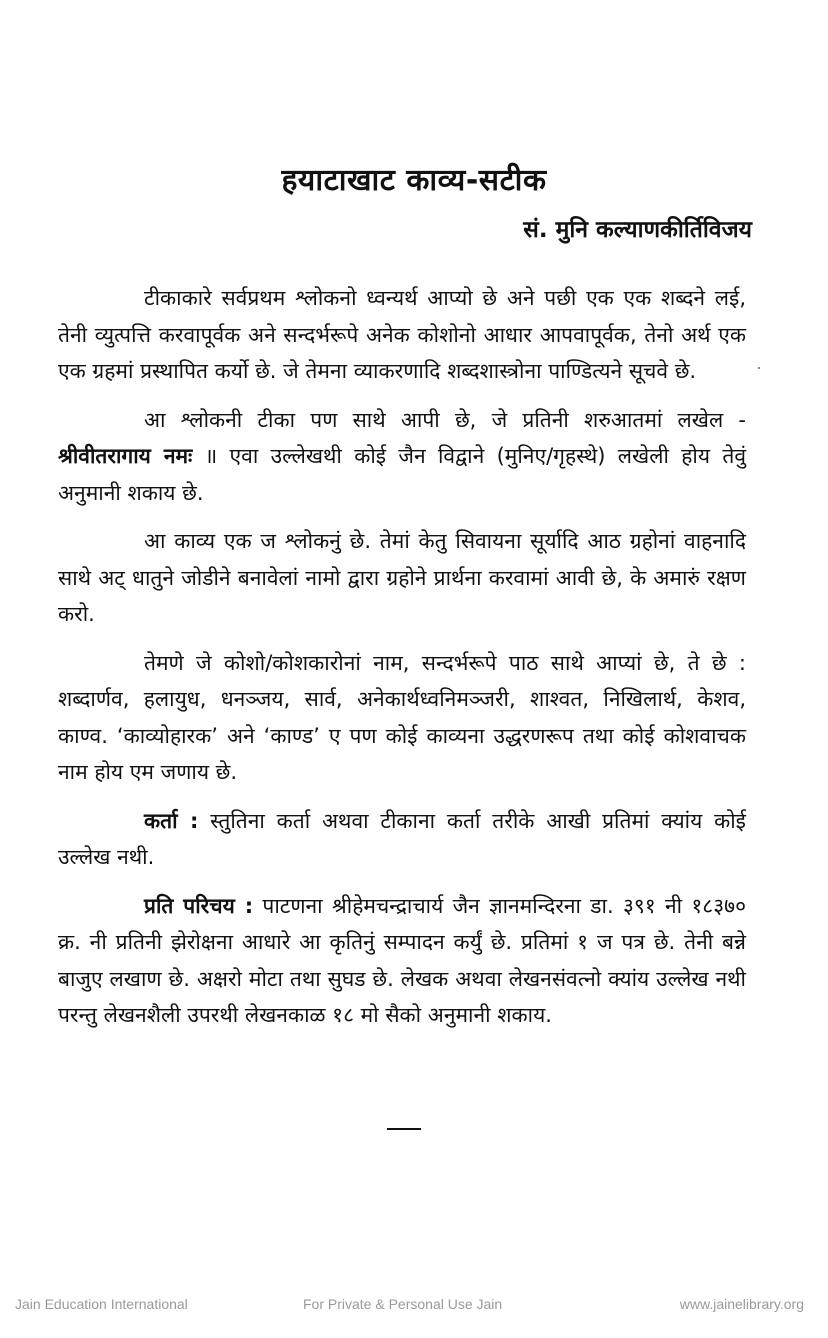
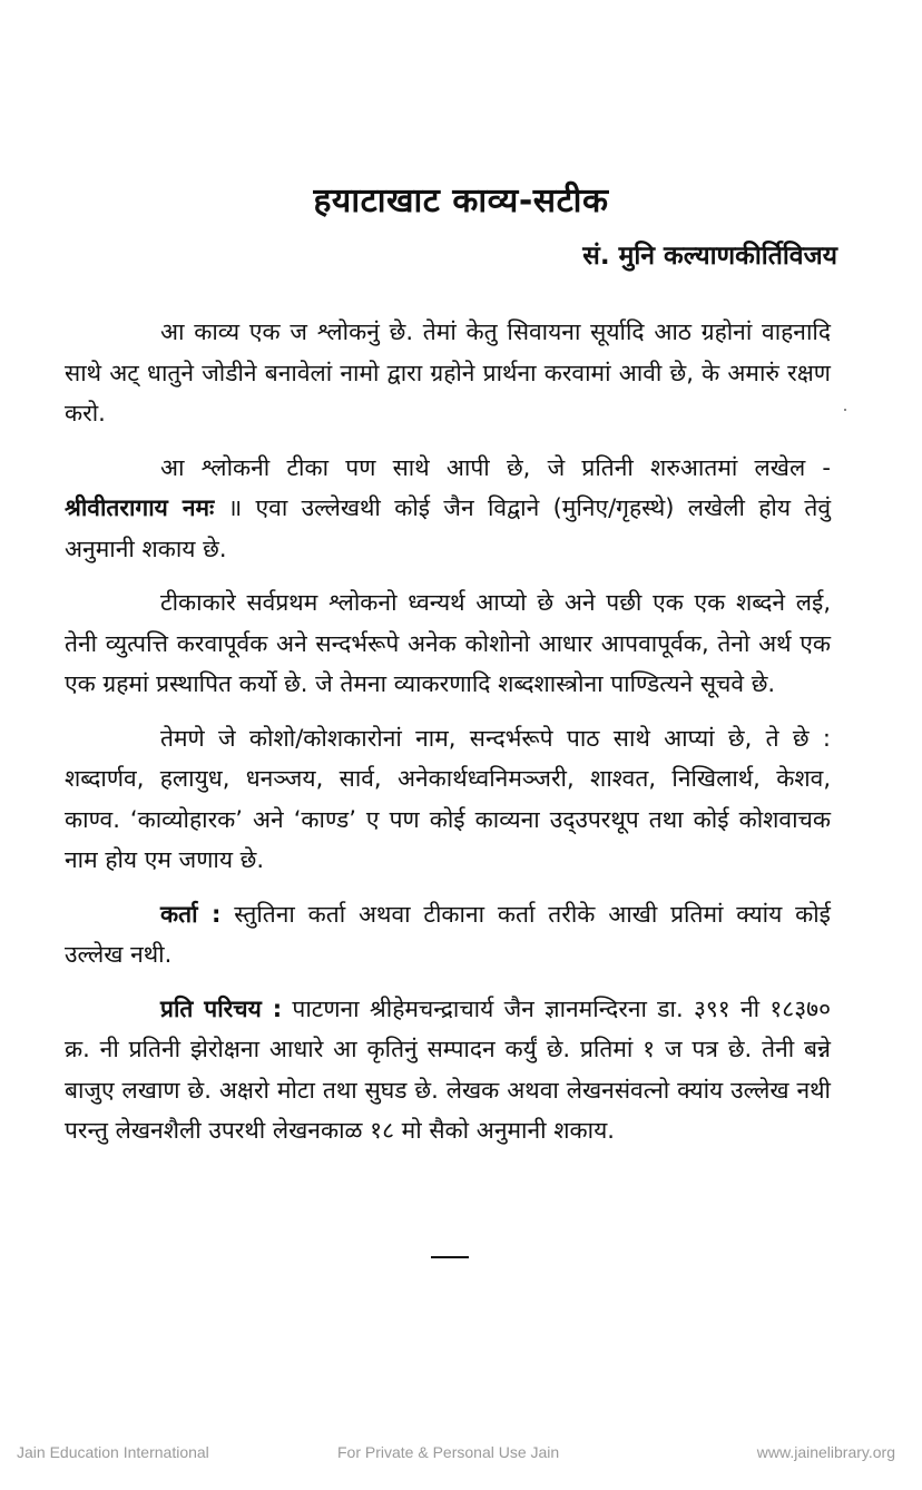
  हयाटाखाट काव्य-सटीक
  सं. मुनि कल्याणकीर्तिविजय
- टीकाकारे सर्वप्रथम श्लोकनो ध्वन्यर्थ आप्यो छे अने पछी एक एक शब्दने लई, तेनी व्युत्पत्ति करवापूर्वक अने सन्दर्भरूपे अनेक कोशोनो आधार आपवापूर्वक, तेनो अर्थ एक एक ग्रहमां प्रस्थापित कर्यो छे. जे तेमना व्याकरणादि शब्दशास्त्रोना पाण्डित्यने सूचवे छे.
+ आ काव्य एक ज श्लोकनुं छे. तेमां केतु सिवायना सूर्यादि आठ ग्रहोनां वाहनादि साथे अट् धातुने जोडीने बनावेलां नामो द्वारा ग्रहोने प्रार्थना करवामां आवी छे, के अमारुं रक्षण करो.
  आ श्लोकनी टीका पण साथे आपी छे, जे प्रतिनी शरुआतमां लखेल - श्रीवीतरागाय नमः ॥ एवा उल्लेखथी कोई जैन विद्वाने (मुनिए/गृहस्थे) लखेली होय तेवुं अनुमानी शकाय छे.
- आ काव्य एक ज श्लोकनुं छे. तेमां केतु सिवायना सूर्यादि आठ ग्रहोनां वाहनादि साथे अट् धातुने जोडीने बनावेलां नामो द्वारा ग्रहोने प्रार्थना करवामां आवी छे, के अमारुं रक्षण करो.
+ टीकाकारे सर्वप्रथम श्लोकनो ध्वन्यर्थ आप्यो छे अने पछी एक एक शब्दने लई, तेनी व्युत्पत्ति करवापूर्वक अने सन्दर्भरूपे अनेक कोशोनो आधार आपवापूर्वक, तेनो अर्थ एक एक ग्रहमां प्रस्थापित कर्यो छे. जे तेमना व्याकरणादि शब्दशास्त्रोना पाण्डित्यने सूचवे छे.
- तेमणे जे कोशो/कोशकारोनां नाम, सन्दर्भरूपे पाठ साथे आप्यां छे, ते छे : शब्दार्णव, हलायुध, धनञ्जय, सार्व, अनेकार्थध्वनिमञ्जरी, शाश्वत, निखिलार्थ, केशव, काण्व. ‘काव्योहारक’ अने ‘काण्ड’ ए पण कोई काव्यना उद्धरणरूप तथा कोई कोशवाचक नाम होय एम जणाय छे.
+ तेमणे जे कोशो/कोशकारोनां नाम, सन्दर्भरूपे पाठ साथे आप्यां छे, ते छे : शब्दार्णव, हलायुध, धनञ्जय, सार्व, अनेकार्थध्वनिमञ्जरी, शाश्वत, निखिलार्थ, केशव, काण्व. ‘काव्योहारक’ अने ‘काण्ड’ ए पण कोई काव्यना उद्उपरथूप तथा कोई कोशवाचक नाम होय एम जणाय छे.
  कर्ता : स्तुतिना कर्ता अथवा टीकाना कर्ता तरीके आखी प्रतिमां क्यांय कोई उल्लेख नथी.
  प्रति परिचय : पाटणना श्रीहेमचन्द्राचार्य जैन ज्ञानमन्दिरना डा. ३९१ नी १८३७० क्र. नी प्रतिनी झेरोक्षना आधारे आ कृतिनुं सम्पादन कर्युं छे. प्रतिमां १ ज पत्र छे. तेनी बन्ने बाजुए लखाण छे. अक्षरो मोटा तथा सुघड छे. लेखक अथवा लेखनसंवत्नो क्यांय उल्लेख नथी परन्तु लेखनशैली उपरथी लेखनकाळ १८ मो सैको अनुमानी शकाय.
  Jain Education International
  For Private & Personal Use Jain
  www.jainelibrary.org
